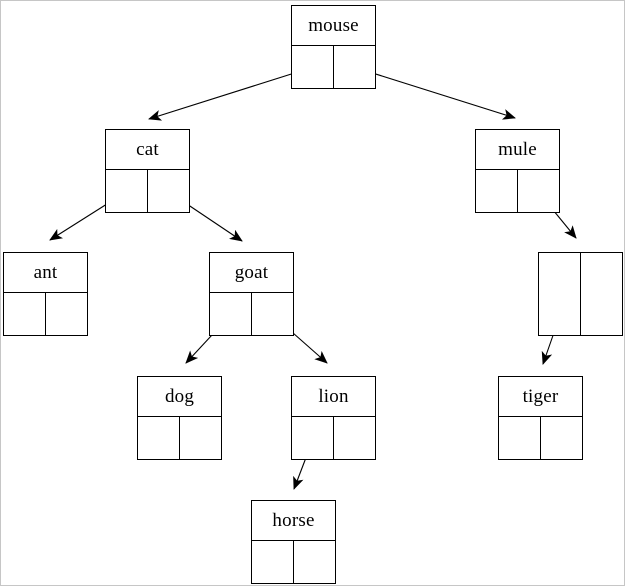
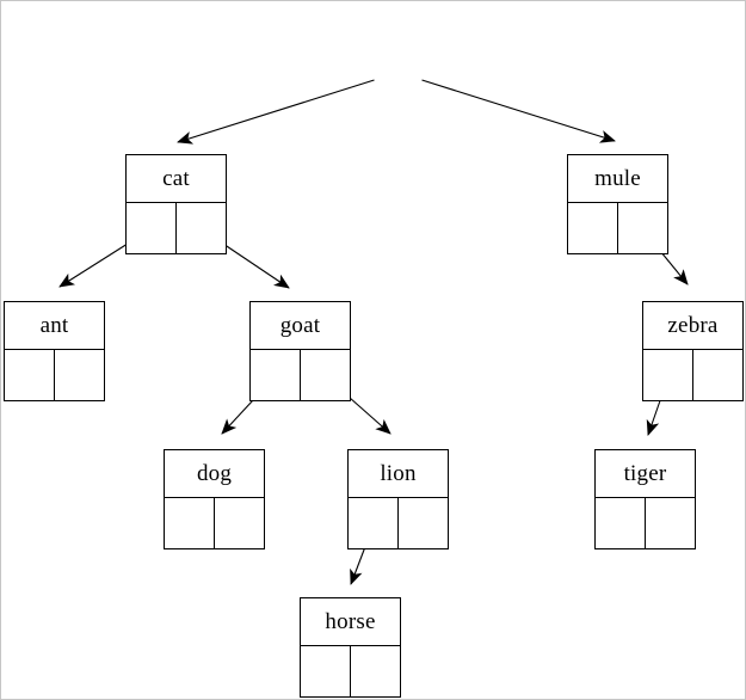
- mouse
  cat
  mule
  ant
  goat
+ zebra
  dog
  lion
  tiger
  horse
